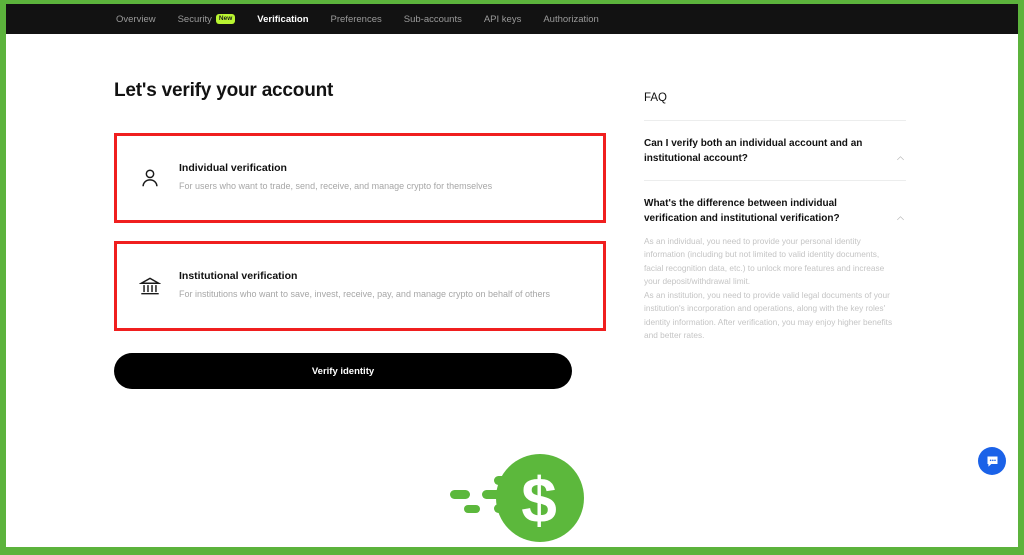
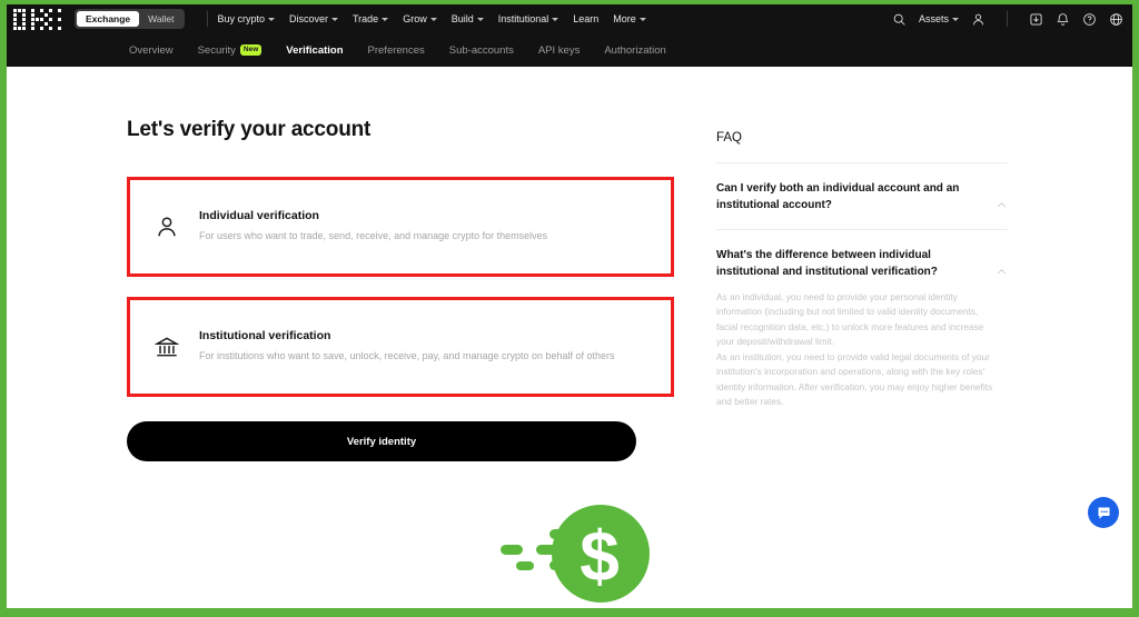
+ Exchange
+ Wallet
+ Buy crypto
+ Discover
+ Trade
+ Grow
+ Build
+ Institutional
+ Learn
+ More
+ Assets
  Overview
  Security
  Verification
  Preferences
  Sub-accounts
  API keys
  Authorization
  Let's verify your account
  Individual verification
  For users who want to trade, send, receive, and manage crypto for themselves
  Institutional verification
- For institutions who want to save, invest, receive, pay, and manage crypto on behalf of others
+ For institutions who want to save, unlock, receive, pay, and manage crypto on behalf of others
  Verify identity
  FAQ
  Can I verify both an individual account and an institutional account?
- What's the difference between individual verification and institutional verification?
+ What's the difference between individual institutional and institutional verification?
  As an individual, you need to provide your personal identity information (including but not limited to valid identity documents, facial recognition data, etc.) to unlock more features and increase your deposit/withdrawal limit.
  As an institution, you need to provide valid legal documents of your institution's incorporation and operations, along with the key roles' identity information. After verification, you may enjoy higher benefits and better rates.
  $
